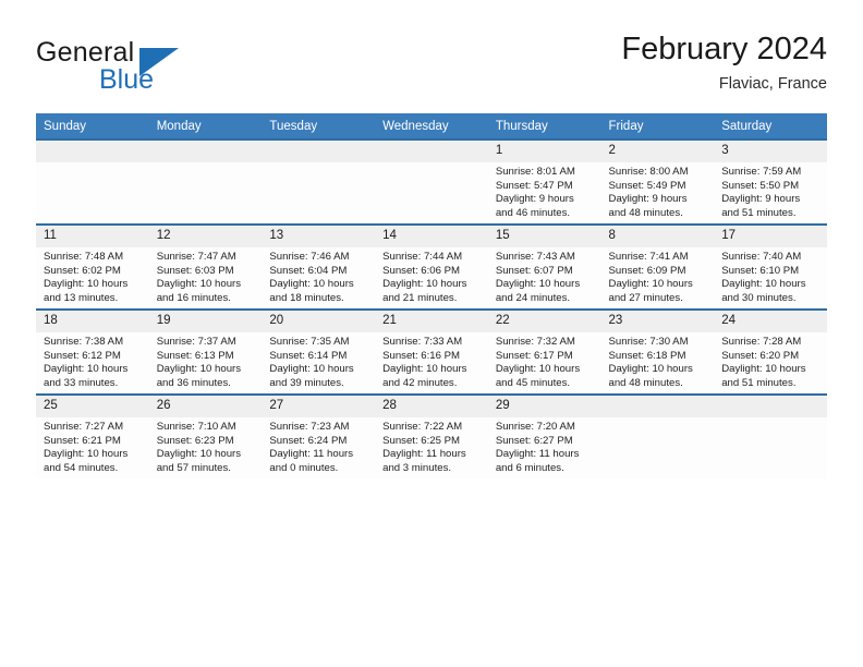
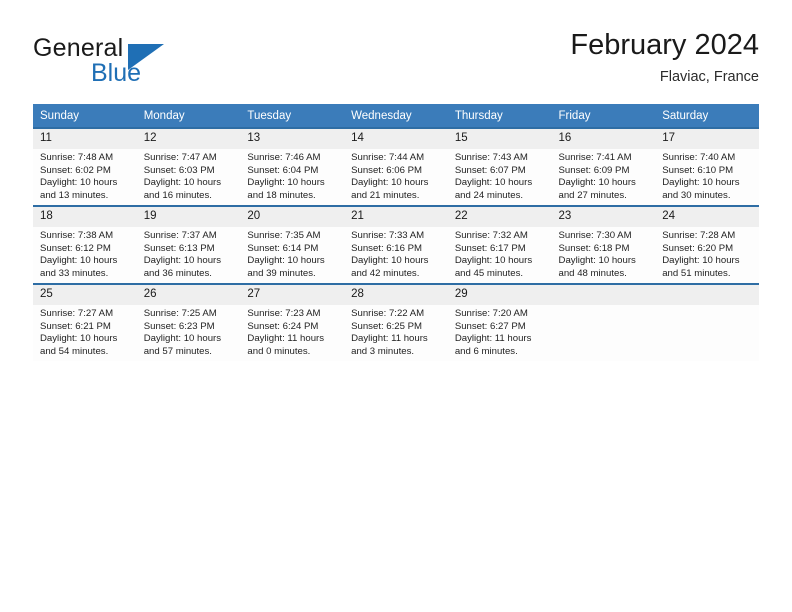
  General
  Blue
  February 2024
  Flaviac, France
  Sunday	Monday	Tuesday	Wednesday	Thursday	Friday	Saturday
- 				1Sunrise: 8:01 AMSunset: 5:47 PMDaylight: 9 hoursand 46 minutes.	2Sunrise: 8:00 AMSunset: 5:49 PMDaylight: 9 hoursand 48 minutes.	3Sunrise: 7:59 AMSunset: 5:50 PMDaylight: 9 hoursand 51 minutes.
- 11Sunrise: 7:48 AMSunset: 6:02 PMDaylight: 10 hoursand 13 minutes.	12Sunrise: 7:47 AMSunset: 6:03 PMDaylight: 10 hoursand 16 minutes.	13Sunrise: 7:46 AMSunset: 6:04 PMDaylight: 10 hoursand 18 minutes.	14Sunrise: 7:44 AMSunset: 6:06 PMDaylight: 10 hoursand 21 minutes.	15Sunrise: 7:43 AMSunset: 6:07 PMDaylight: 10 hoursand 24 minutes.	8Sunrise: 7:41 AMSunset: 6:09 PMDaylight: 10 hoursand 27 minutes.	17Sunrise: 7:40 AMSunset: 6:10 PMDaylight: 10 hoursand 30 minutes.
+ 11Sunrise: 7:48 AMSunset: 6:02 PMDaylight: 10 hoursand 13 minutes.	12Sunrise: 7:47 AMSunset: 6:03 PMDaylight: 10 hoursand 16 minutes.	13Sunrise: 7:46 AMSunset: 6:04 PMDaylight: 10 hoursand 18 minutes.	14Sunrise: 7:44 AMSunset: 6:06 PMDaylight: 10 hoursand 21 minutes.	15Sunrise: 7:43 AMSunset: 6:07 PMDaylight: 10 hoursand 24 minutes.	16Sunrise: 7:41 AMSunset: 6:09 PMDaylight: 10 hoursand 27 minutes.	17Sunrise: 7:40 AMSunset: 6:10 PMDaylight: 10 hoursand 30 minutes.
  18Sunrise: 7:38 AMSunset: 6:12 PMDaylight: 10 hoursand 33 minutes.	19Sunrise: 7:37 AMSunset: 6:13 PMDaylight: 10 hoursand 36 minutes.	20Sunrise: 7:35 AMSunset: 6:14 PMDaylight: 10 hoursand 39 minutes.	21Sunrise: 7:33 AMSunset: 6:16 PMDaylight: 10 hoursand 42 minutes.	22Sunrise: 7:32 AMSunset: 6:17 PMDaylight: 10 hoursand 45 minutes.	23Sunrise: 7:30 AMSunset: 6:18 PMDaylight: 10 hoursand 48 minutes.	24Sunrise: 7:28 AMSunset: 6:20 PMDaylight: 10 hoursand 51 minutes.
- 25Sunrise: 7:27 AMSunset: 6:21 PMDaylight: 10 hoursand 54 minutes.	26Sunrise: 7:10 AMSunset: 6:23 PMDaylight: 10 hoursand 57 minutes.	27Sunrise: 7:23 AMSunset: 6:24 PMDaylight: 11 hoursand 0 minutes.	28Sunrise: 7:22 AMSunset: 6:25 PMDaylight: 11 hoursand 3 minutes.	29Sunrise: 7:20 AMSunset: 6:27 PMDaylight: 11 hoursand 6 minutes.
+ 25Sunrise: 7:27 AMSunset: 6:21 PMDaylight: 10 hoursand 54 minutes.	26Sunrise: 7:25 AMSunset: 6:23 PMDaylight: 10 hoursand 57 minutes.	27Sunrise: 7:23 AMSunset: 6:24 PMDaylight: 11 hoursand 0 minutes.	28Sunrise: 7:22 AMSunset: 6:25 PMDaylight: 11 hoursand 3 minutes.	29Sunrise: 7:20 AMSunset: 6:27 PMDaylight: 11 hoursand 6 minutes.
